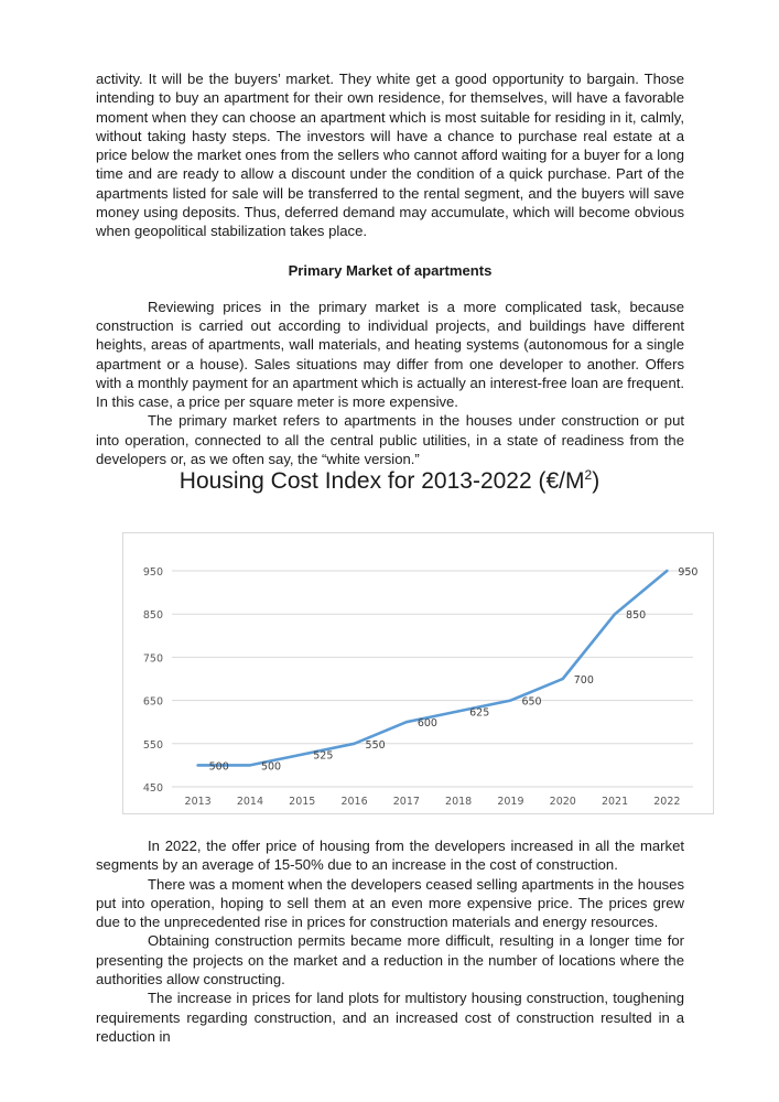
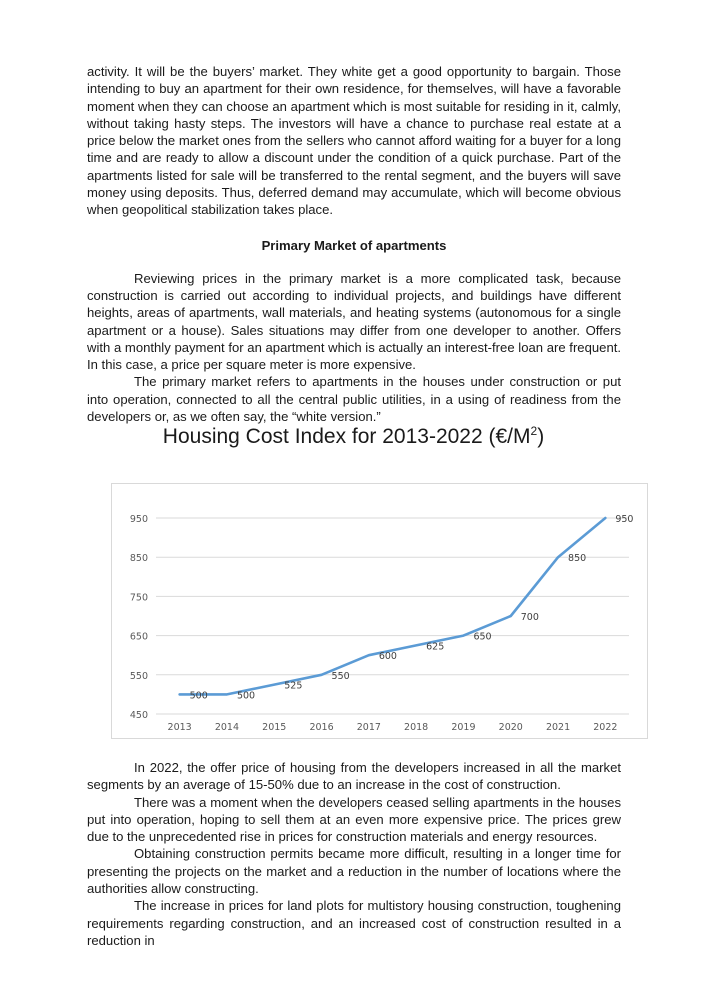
  activity. It will be the buyers’ market. They white get a good opportunity to bargain. Those intending to buy an apartment for their own residence, for themselves, will have a favorable moment when they can choose an apartment which is most suitable for residing in it, calmly, without taking hasty steps. The investors will have a chance to purchase real estate at a price below the market ones from the sellers who cannot afford waiting for a buyer for a long time and are ready to allow a discount under the condition of a quick purchase. Part of the apartments listed for sale will be transferred to the rental segment, and the buyers will save money using deposits. Thus, deferred demand may accumulate, which will become obvious when geopolitical stabilization takes place.
  Primary Market of apartments
  Reviewing prices in the primary market is a more complicated task, because construction is carried out according to individual projects, and buildings have different heights, areas of apartments, wall materials, and heating systems (autonomous for a single apartment or a house). Sales situations may differ from one developer to another. Offers with a monthly payment for an apartment which is actually an interest-free loan are frequent. In this case, a price per square meter is more expensive.
- The primary market refers to apartments in the houses under construction or put into operation, connected to all the central public utilities, in a state of readiness from the developers or, as we often say, the “white version.”
+ The primary market refers to apartments in the houses under construction or put into operation, connected to all the central public utilities, in a using of readiness from the developers or, as we often say, the “white version.”
  Housing Cost Index for 2013-2022 (€/M2)
  450
  550
  650
  750
  850
  950
  2013
  2014
  2015
  2016
  2017
  2018
  2019
  2020
  2021
  2022
  500
  500
  525
  550
  600
  625
  650
  700
  850
  950
  In 2022, the offer price of housing from the developers increased in all the market segments by an average of 15-50% due to an increase in the cost of construction.
  There was a moment when the developers ceased selling apartments in the houses put into operation, hoping to sell them at an even more expensive price. The prices grew due to the unprecedented rise in prices for construction materials and energy resources.
  Obtaining construction permits became more difficult, resulting in a longer time for presenting the projects on the market and a reduction in the number of locations where the authorities allow constructing.
  The increase in prices for land plots for multistory housing construction, toughening requirements regarding construction, and an increased cost of construction resulted in a reduction in
